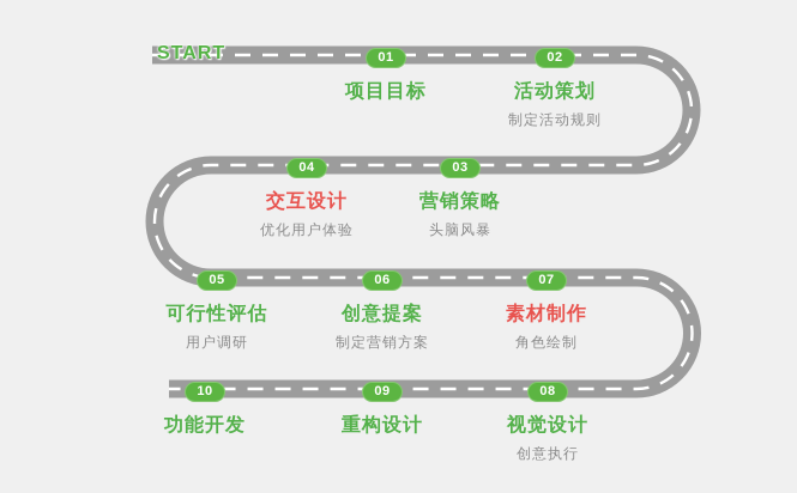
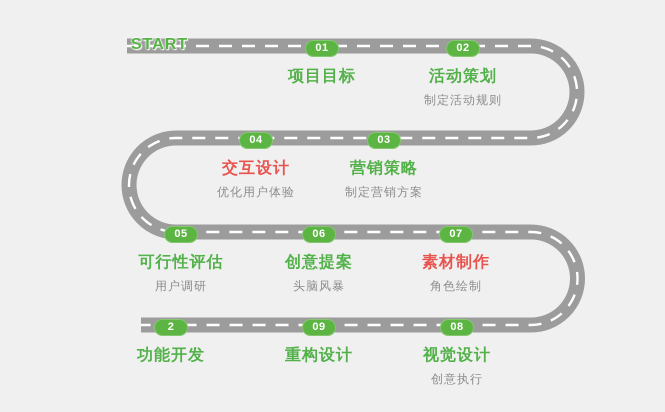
  START
  01
  项目目标
  02
  活动策划
  制定活动规则
  04
  交互设计
  优化用户体验
  03
  营销策略
- 头脑风暴
+ 制定营销方案
  05
  可行性评估
  用户调研
  06
  创意提案
- 制定营销方案
+ 头脑风暴
  07
  素材制作
  角色绘制
- 10
+ 2
  功能开发
  09
  重构设计
  08
  视觉设计
  创意执行
